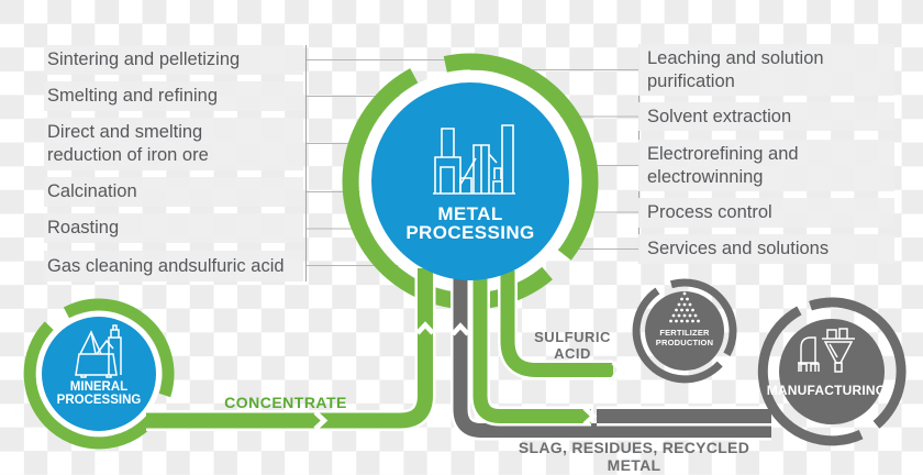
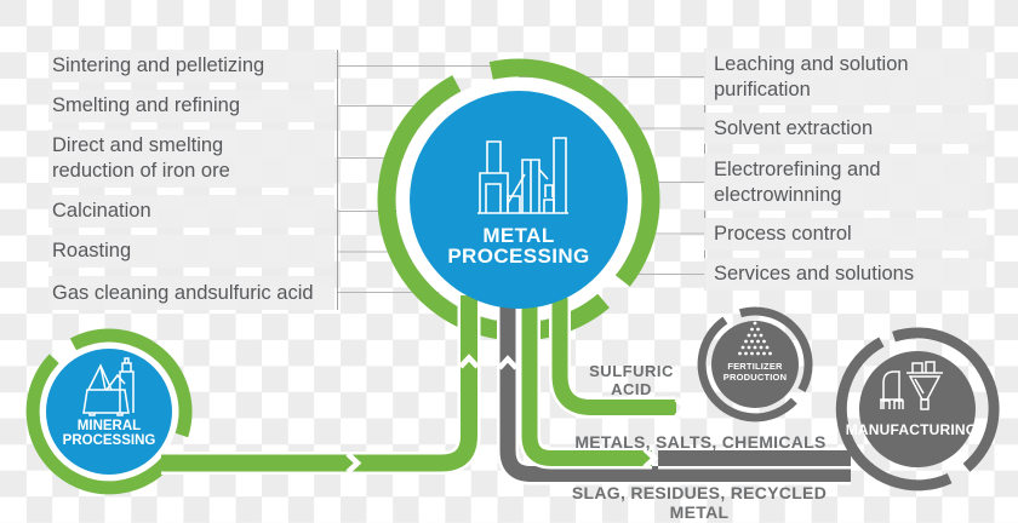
  Sintering and pelletizing
  Smelting and refining
  Direct and smelting
  reduction of iron ore
  Calcination
  Roasting
  Gas cleaning andsulfuric acid
  Leaching and solution
  purification
  Solvent extraction
  Electrorefining and
  electrowinning
  Process control
  Services and solutions
  METAL
  PROCESSING
  MINERAL
  PROCESSING
  FERTILIZER
  PRODUCTION
  MANUFACTURING
- CONCENTRATE
  SULFURIC
  ACID
+ METALS, SALTS, CHEMICALS
  SLAG, RESIDUES, RECYCLED METAL
